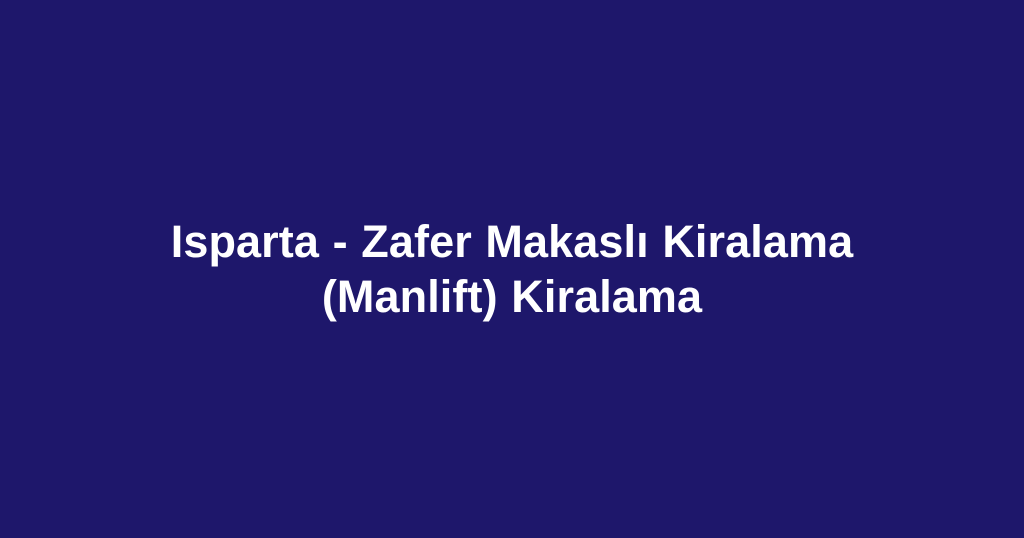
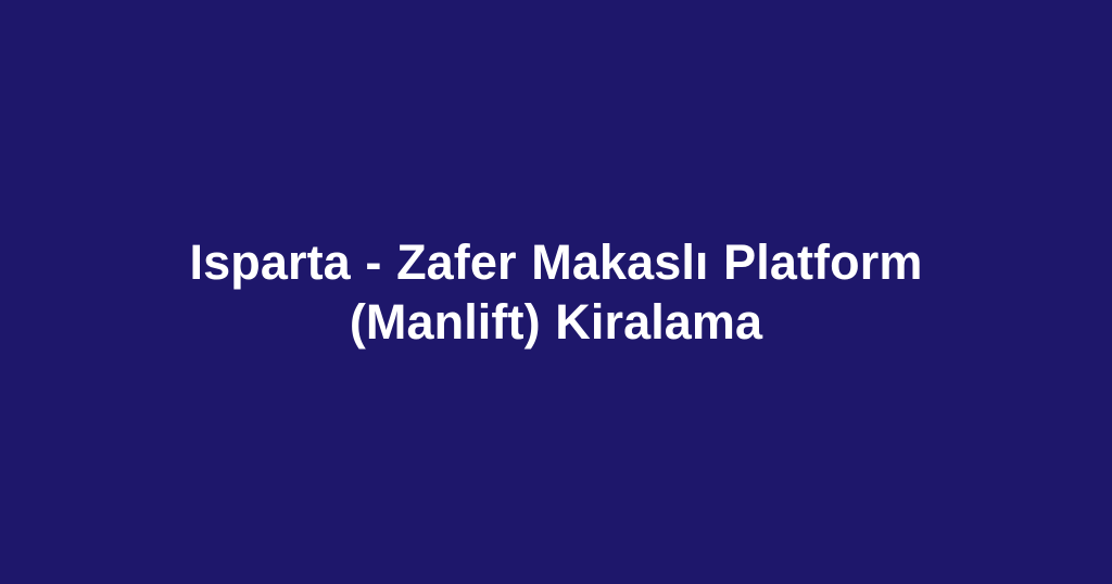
- Isparta - Zafer Makaslı Kiralama (Manlift) Kiralama
+ Isparta - Zafer Makaslı Platform (Manlift) Kiralama
